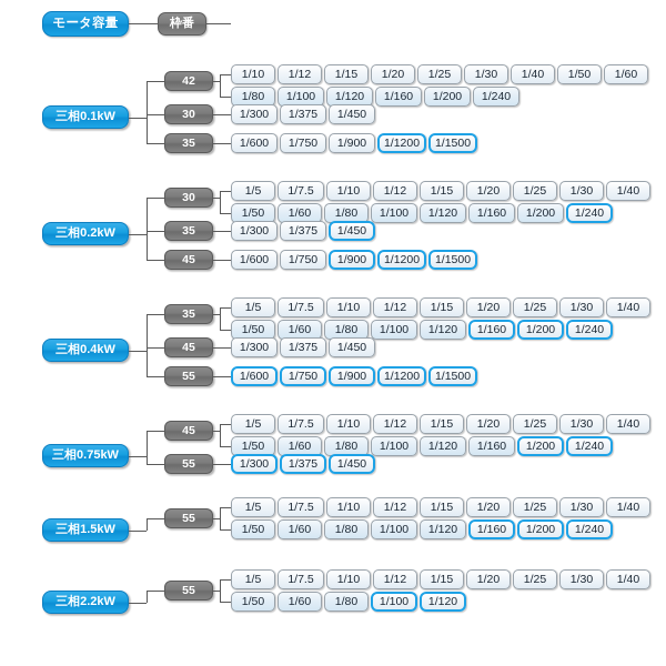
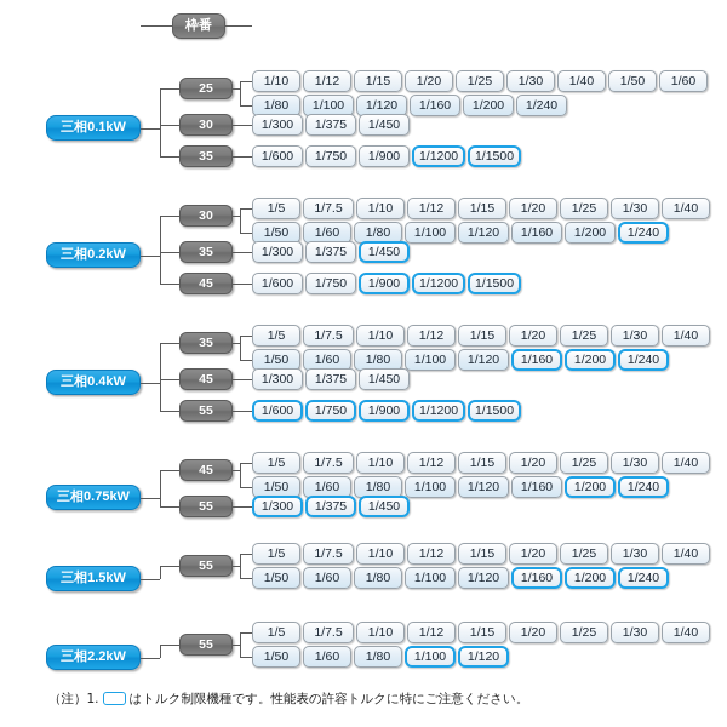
- モータ容量
  枠番
  三相0.1kW
- 42
+ 25
  1/10
  1/12
  1/15
  1/20
  1/25
  1/30
  1/40
  1/50
  1/60
  1/80
  1/100
  1/120
  1/160
  1/200
  1/240
  30
  1/300
  1/375
  1/450
  35
  1/600
  1/750
  1/900
  1/1200
  1/1500
  三相0.2kW
  30
  1/5
  1/7.5
  1/10
  1/12
  1/15
  1/20
  1/25
  1/30
  1/40
  1/50
  1/60
  1/80
  1/100
  1/120
  1/160
  1/200
  1/240
  35
  1/300
  1/375
  1/450
  45
  1/600
  1/750
  1/900
  1/1200
  1/1500
  三相0.4kW
  35
  1/5
  1/7.5
  1/10
  1/12
  1/15
  1/20
  1/25
  1/30
  1/40
  1/50
  1/60
  1/80
  1/100
  1/120
  1/160
  1/200
  1/240
  45
  1/300
  1/375
  1/450
  55
  1/600
  1/750
  1/900
  1/1200
  1/1500
  三相0.75kW
  45
  1/5
  1/7.5
  1/10
  1/12
  1/15
  1/20
  1/25
  1/30
  1/40
  1/50
  1/60
  1/80
  1/100
  1/120
  1/160
  1/200
  1/240
  55
  1/300
  1/375
  1/450
  三相1.5kW
  55
  1/5
  1/7.5
  1/10
  1/12
  1/15
  1/20
  1/25
  1/30
  1/40
  1/50
  1/60
  1/80
  1/100
  1/120
  1/160
  1/200
  1/240
  三相2.2kW
  55
  1/5
  1/7.5
  1/10
  1/12
  1/15
  1/20
  1/25
  1/30
  1/40
  1/50
  1/60
  1/80
  1/100
  1/120
+ （注）1. はトルク制限機種です。性能表の許容トルクに特にご注意ください。
